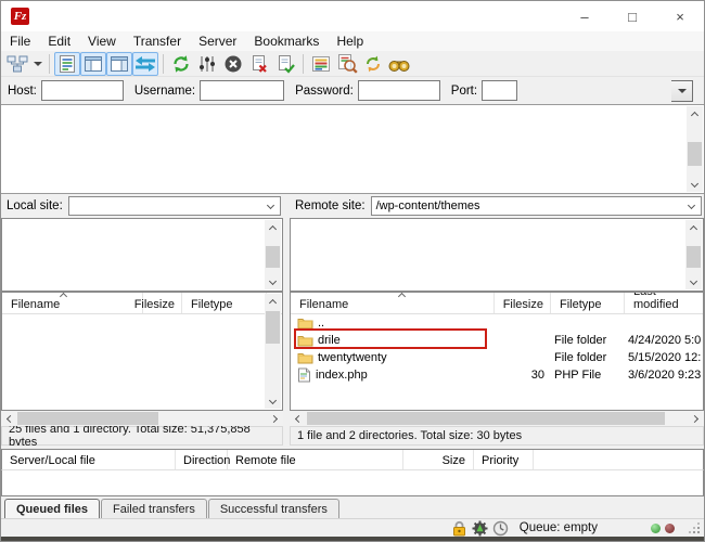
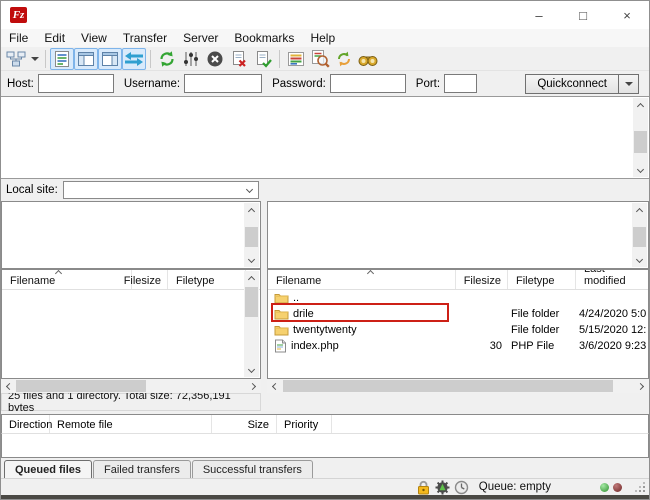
  Fz
  –
  □
  ×
  File
  Edit
  View
  Transfer
  Server
  Bookmarks
  Help
  Host:
  Username:
  Password:
  Port:
+ Quickconnect
  Local site:
- Remote site:
- /wp-content/themes
  Filename
  Filesize
  Filetype
- 25 files and 1 directory. Total size: 51,375,858 bytes
+ 25 files and 1 directory. Total size: 72,356,191 bytes
  Filename
  Filesize
  Filetype
  ..
  drile
  File folder
  4/24/2020 5:0
  twentytwenty
  File folder
  5/15/2020 12:
  index.php
  30
  PHP File
  3/6/2020 9:23
- 1 file and 2 directories. Total size: 30 bytes
- Server/Local file
  Direction
  Remote file
  Size
  Priority
  Queued files
  Failed transfers
  Successful transfers
  Queue: empty
